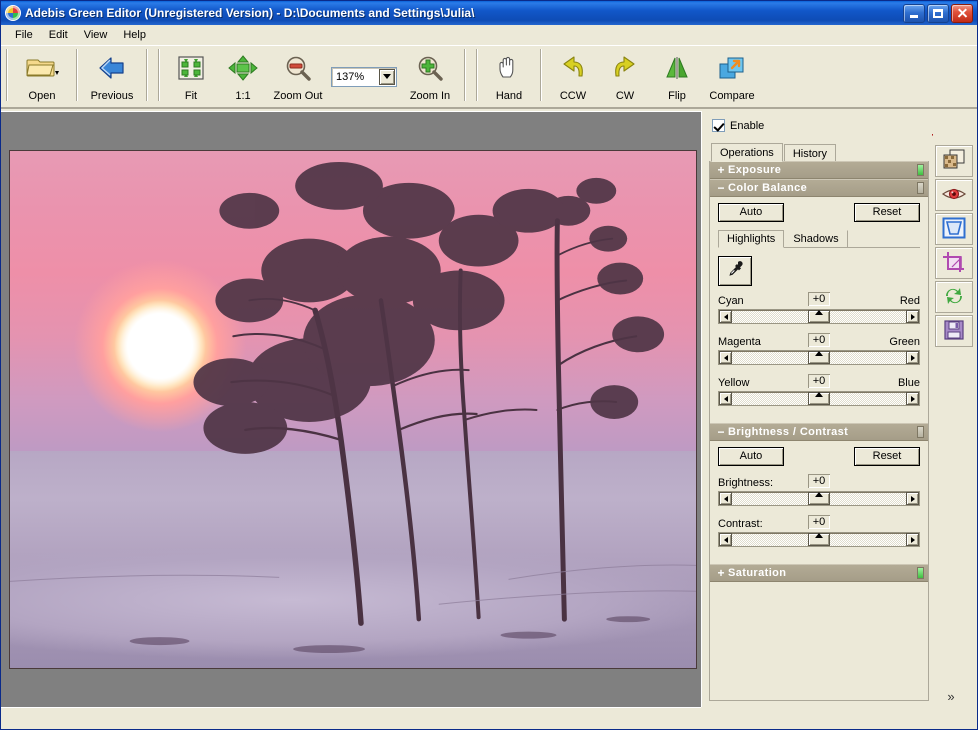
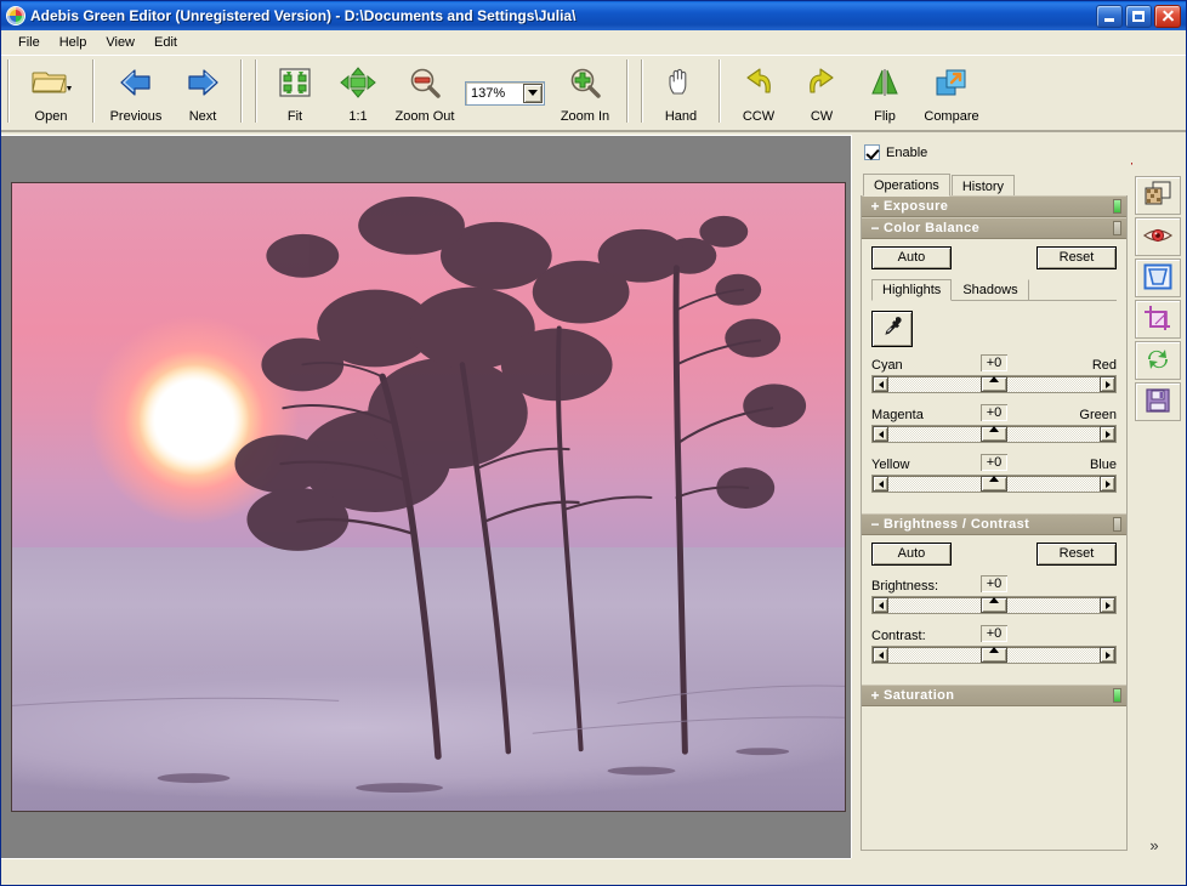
  Adebis Green Editor (Unregistered Version) - D:\Documents and Settings\Julia\
  File
- Edit
+ Help
  View
- Help
+ Edit
  Open
  Previous
+ Next
  Fit
  1:1
  Zoom Out
  137%
  Zoom In
  Hand
  CCW
  CW
  Flip
  Compare
  Enable
  Operations
  History
  +
  Exposure
  −
  Color Balance
  Auto
  Reset
  Highlights
  Shadows
  Cyan
  +0
  Red
  Magenta
  +0
  Green
  Yellow
  +0
  Blue
  −
  Brightness / Contrast
  Auto
  Reset
  Brightness:
  +0
  Contrast:
  +0
  +
  Saturation
  »
